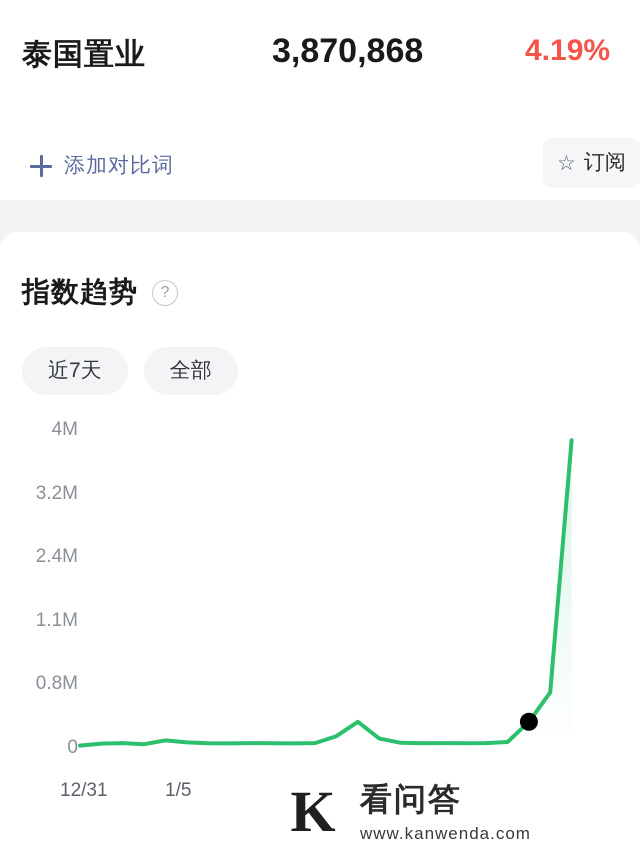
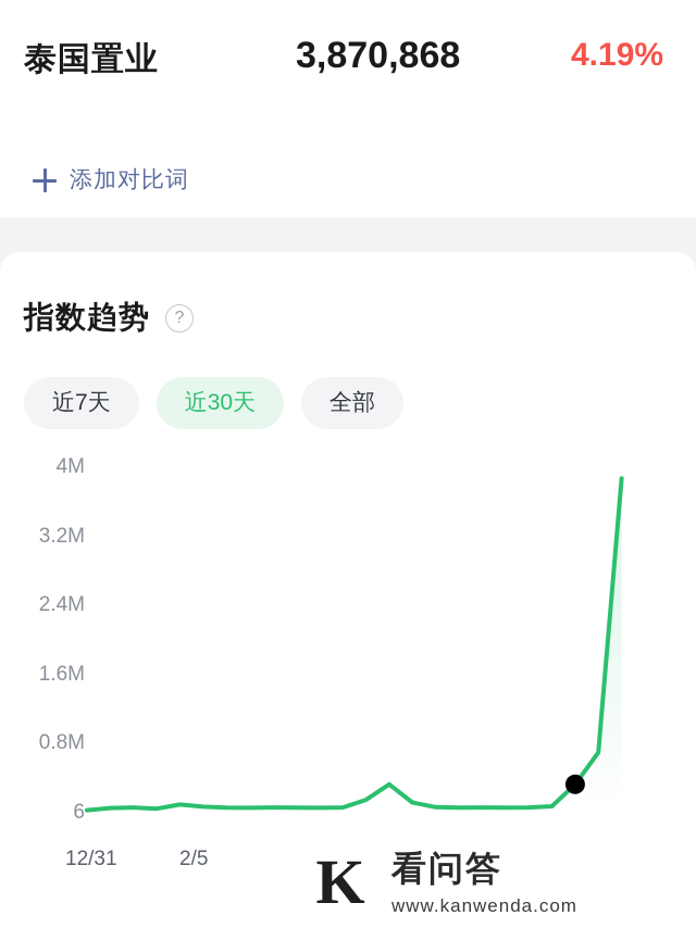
  泰国置业
  3,870,868
  4.19%
  添加对比词
- ☆
- 订阅
  指数趋势
  ?
  近7天
+ 近30天
  全部
- 0
+ 6
  0.8M
- 1.1M
+ 1.6M
  2.4M
  3.2M
  4M
  12/31
- 1/5
+ 2/5
  K
  看问答
  www.kanwenda.com
